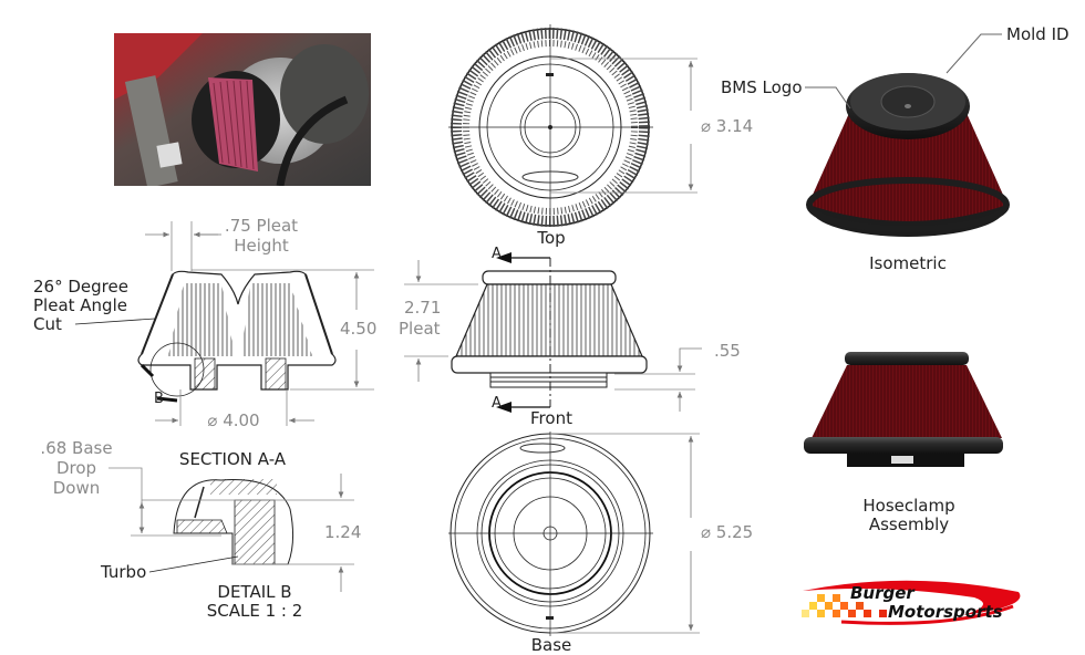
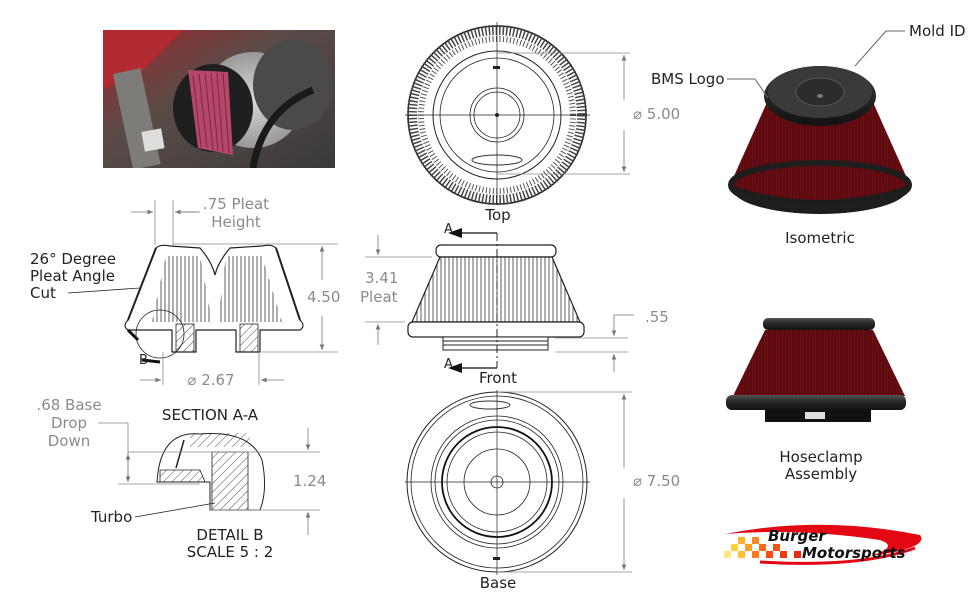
  Top
- ⌀ 3.14
+ ⌀ 5.00
  A
  A
- 2.71
+ 3.41
  Pleat
  .55
  Front
- ⌀ 5.25
+ ⌀ 7.50
  Base
  .75 Pleat
  Height
  26° Degree
  Pleat Angle
  Cut
  4.50
  B
- ⌀ 4.00
+ ⌀ 2.67
  SECTION A-A
  .68 Base
  Drop
  Down
  1.24
  Turbo
  DETAIL B
- SCALE 1 : 2
+ SCALE 5 : 2
  BMS Logo
  Mold ID
  Isometric
  Hoseclamp
  Assembly
  Burger
  Motorsports
